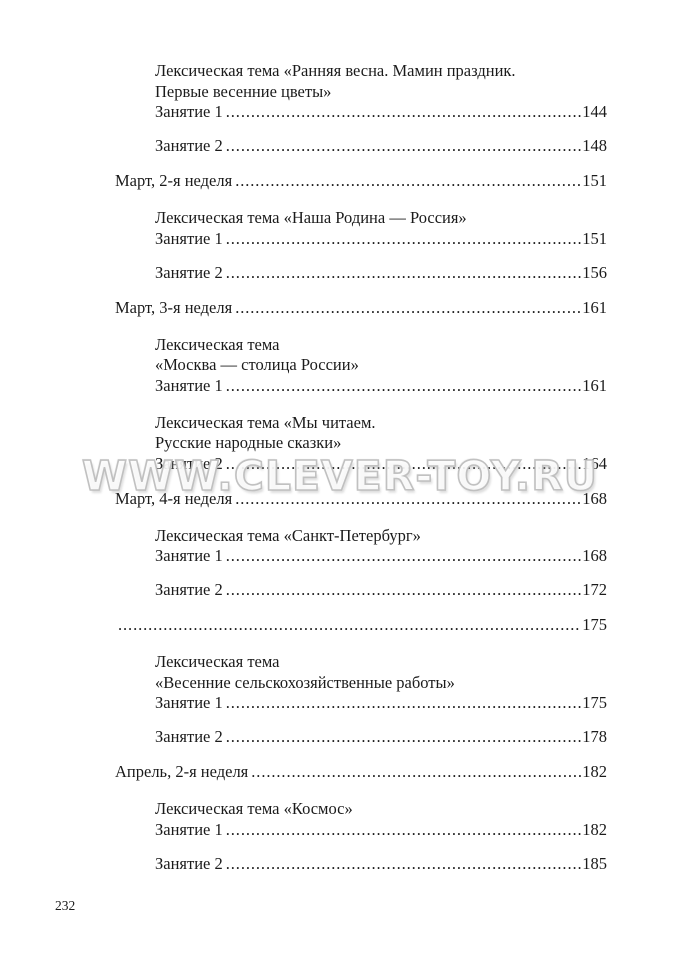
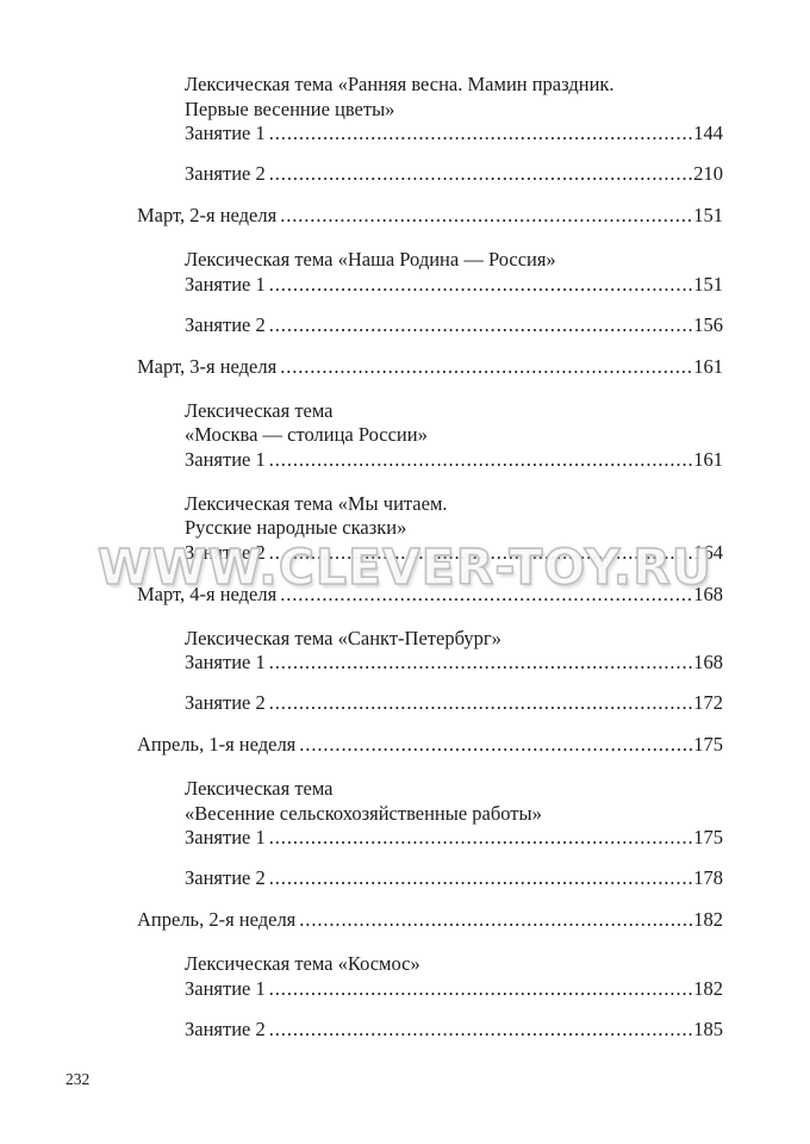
  Лексическая тема «Ранняя весна. Мамин праздник.
  Первые весенние цветы»
  Занятие 1
  144
  Занятие 2
- 148
+ 210
  Март, 2-я неделя
  151
  Лексическая тема «Наша Родина — Россия»
  Занятие 1
  151
  Занятие 2
  156
  Март, 3-я неделя
  161
  Лексическая тема
  «Москва — столица России»
  Занятие 1
  161
  Лексическая тема «Мы читаем.
  Русские народные сказки»
  Занятие 2
  164
  Март, 4-я неделя
  168
  Лексическая тема «Санкт-Петербург»
  Занятие 1
  168
  Занятие 2
  172
+ Апрель, 1-я неделя
  175
  Лексическая тема
  «Весенние сельскохозяйственные работы»
  Занятие 1
  175
  Занятие 2
  178
  Апрель, 2-я неделя
  182
  Лексическая тема «Космос»
  Занятие 1
  182
  Занятие 2
  185
  WWW.CLEVER-TOY.RU
  232
